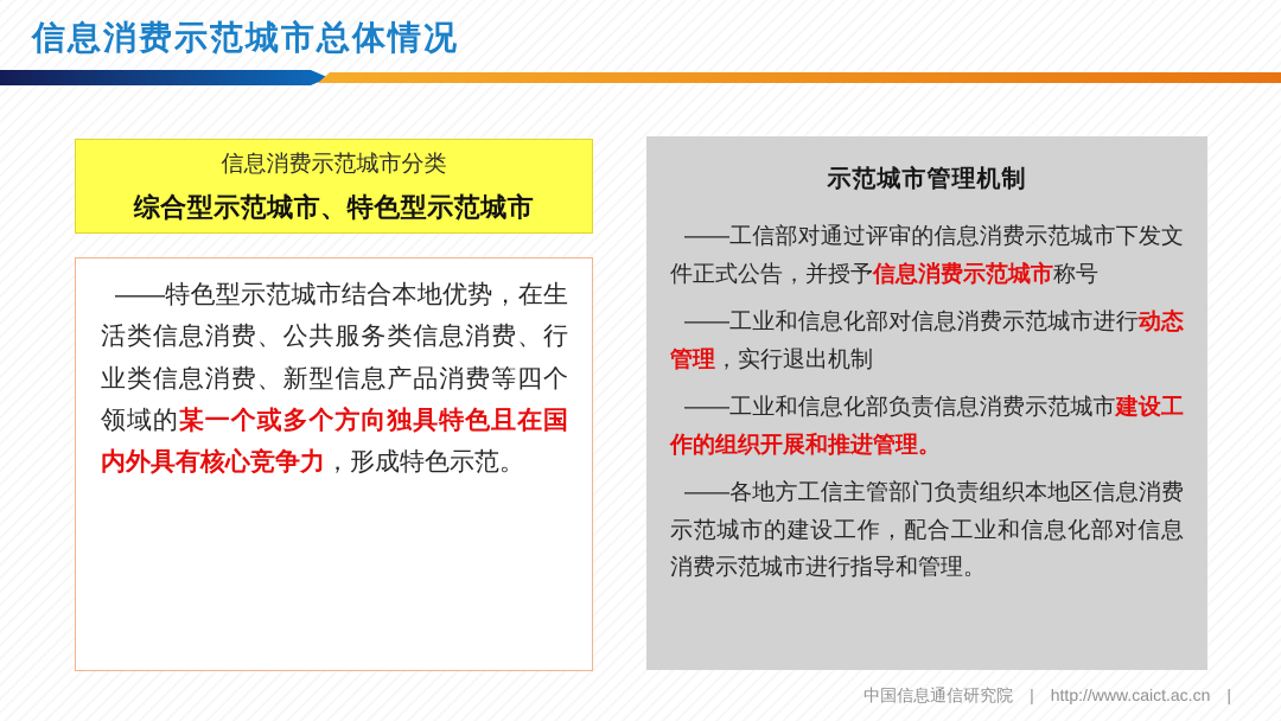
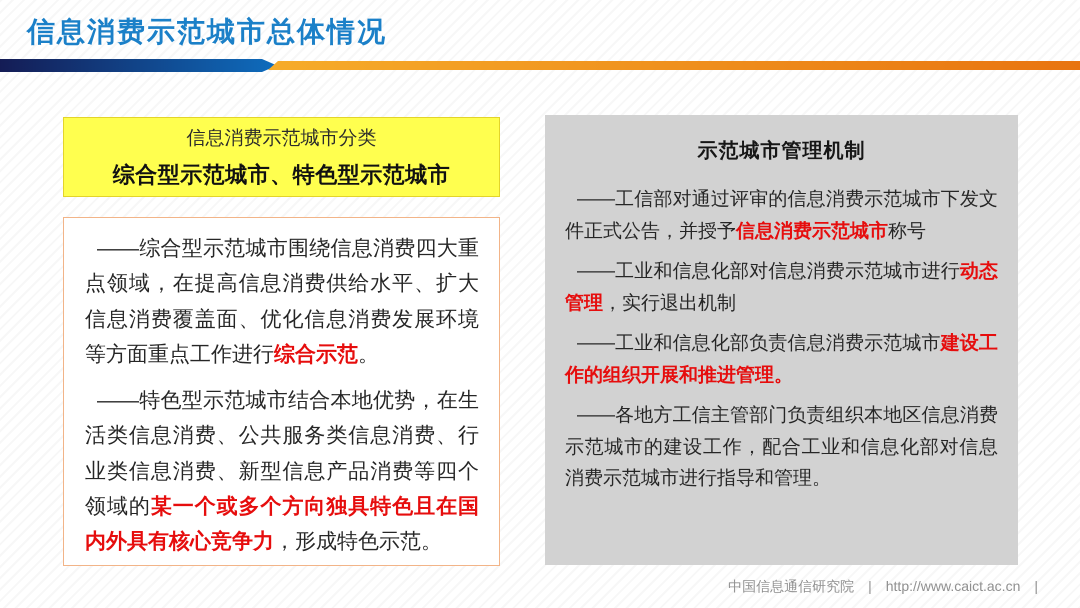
  信息消费示范城市总体情况
  信息消费示范城市分类
  综合型示范城市、特色型示范城市
+ ——综合型示范城市围绕信息消费四大重点领域，在提高信息消费供给水平、扩大信息消费覆盖面、优化信息消费发展环境等方面重点工作进行综合示范。
  ——特色型示范城市结合本地优势，在生活类信息消费、公共服务类信息消费、行业类信息消费、新型信息产品消费等四个领域的某一个或多个方向独具特色且在国内外具有核心竞争力，形成特色示范。
  示范城市管理机制
  ——工信部对通过评审的信息消费示范城市下发文件正式公告，并授予信息消费示范城市称号
  ——工业和信息化部对信息消费示范城市进行动态管理，实行退出机制
  ——工业和信息化部负责信息消费示范城市建设工作的组织开展和推进管理。
  ——各地方工信主管部门负责组织本地区信息消费示范城市的建设工作，配合工业和信息化部对信息消费示范城市进行指导和管理。
  中国信息通信研究院 | http://www.caict.ac.cn |
